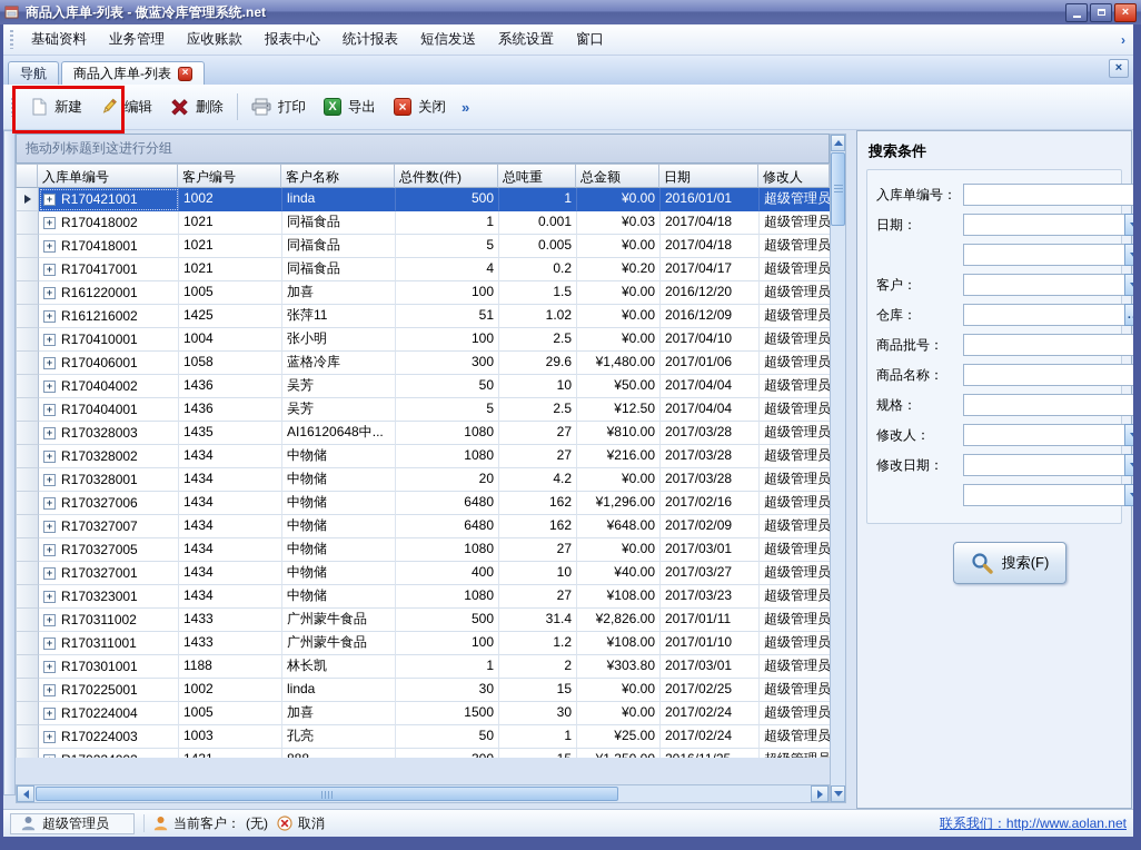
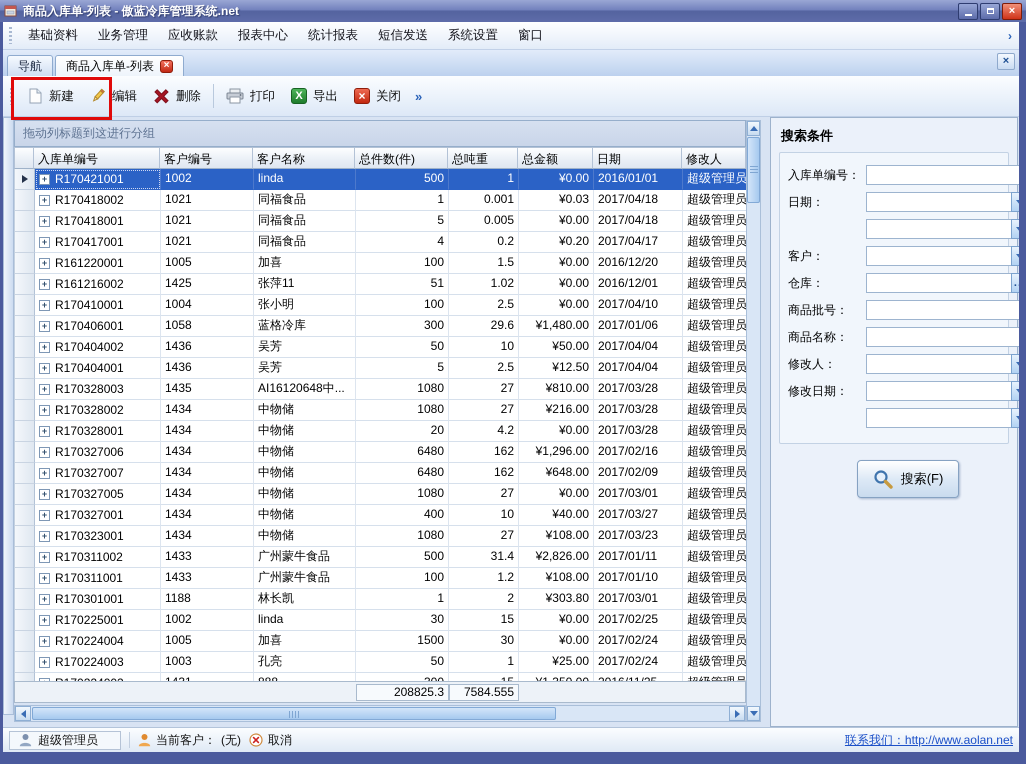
  商品入库单-列表 - 傲蓝冷库管理系统.net
  ×
  基础资料
  业务管理
  应收账款
  报表中心
  统计报表
  短信发送
  系统设置
  窗口
  ›
  导航
  商品入库单-列表
  ×
  ×
  新建
  编辑
  删除
  打印
  X
  导出
  ×
  关闭
  »
  拖动列标题到这进行分组
  入库单编号
  客户编号
  客户名称
  总件数(件)
  总吨重
  总金额
  日期
  修改人
  +
  R170421001
  1002
  linda
  500
  1
  ¥0.00
  2016/01/01
  超级管理员
  +
  R170418002
  1021
  同福食品
  1
  0.001
  ¥0.03
  2017/04/18
  超级管理员
  +
  R170418001
  1021
  同福食品
  5
  0.005
  ¥0.00
  2017/04/18
  超级管理员
  +
  R170417001
  1021
  同福食品
  4
  0.2
  ¥0.20
  2017/04/17
  超级管理员
  +
  R161220001
  1005
  加喜
  100
  1.5
  ¥0.00
  2016/12/20
  超级管理员
  +
  R161216002
  1425
  张萍11
  51
  1.02
  ¥0.00
- 2016/12/09
+ 2016/12/01
  超级管理员
  +
  R170410001
  1004
  张小明
  100
  2.5
  ¥0.00
  2017/04/10
  超级管理员
  +
  R170406001
  1058
  蓝格冷库
  300
  29.6
  ¥1,480.00
  2017/01/06
  超级管理员
  +
  R170404002
  1436
  吴芳
  50
  10
  ¥50.00
  2017/04/04
  超级管理员
  +
  R170404001
  1436
  吴芳
  5
  2.5
  ¥12.50
  2017/04/04
  超级管理员
  +
  R170328003
  1435
  AI16120648中...
  1080
  27
  ¥810.00
  2017/03/28
  超级管理员
  +
  R170328002
  1434
  中物储
  1080
  27
  ¥216.00
  2017/03/28
  超级管理员
  +
  R170328001
  1434
  中物储
  20
  4.2
  ¥0.00
  2017/03/28
  超级管理员
  +
  R170327006
  1434
  中物储
  6480
  162
  ¥1,296.00
  2017/02/16
  超级管理员
  +
  R170327007
  1434
  中物储
  6480
  162
  ¥648.00
  2017/02/09
  超级管理员
  +
  R170327005
  1434
  中物储
  1080
  27
  ¥0.00
  2017/03/01
  超级管理员
  +
  R170327001
  1434
  中物储
  400
  10
  ¥40.00
  2017/03/27
  超级管理员
  +
  R170323001
  1434
  中物储
  1080
  27
  ¥108.00
  2017/03/23
  超级管理员
  +
  R170311002
  1433
  广州蒙牛食品
  500
  31.4
  ¥2,826.00
  2017/01/11
  超级管理员
  +
  R170311001
  1433
  广州蒙牛食品
  100
  1.2
  ¥108.00
  2017/01/10
  超级管理员
  +
  R170301001
  1188
  林长凯
  1
  2
  ¥303.80
  2017/03/01
  超级管理员
  +
  R170225001
  1002
  linda
  30
  15
  ¥0.00
  2017/02/25
  超级管理员
  +
  R170224004
  1005
  加喜
  1500
  30
  ¥0.00
  2017/02/24
  超级管理员
  +
  R170224003
  1003
  孔亮
  50
  1
  ¥25.00
  2017/02/24
  超级管理员
+ 208825.3
+ 7584.555
  搜索条件
  入库单编号：
  日期：
  客户：
  仓库：
  商品批号：
  商品名称：
- 规格：
  修改人：
  修改日期：
  搜索(F)
  超级管理员
  当前客户：
  (无)
  取消
  联系我们：http://www.aolan.net
